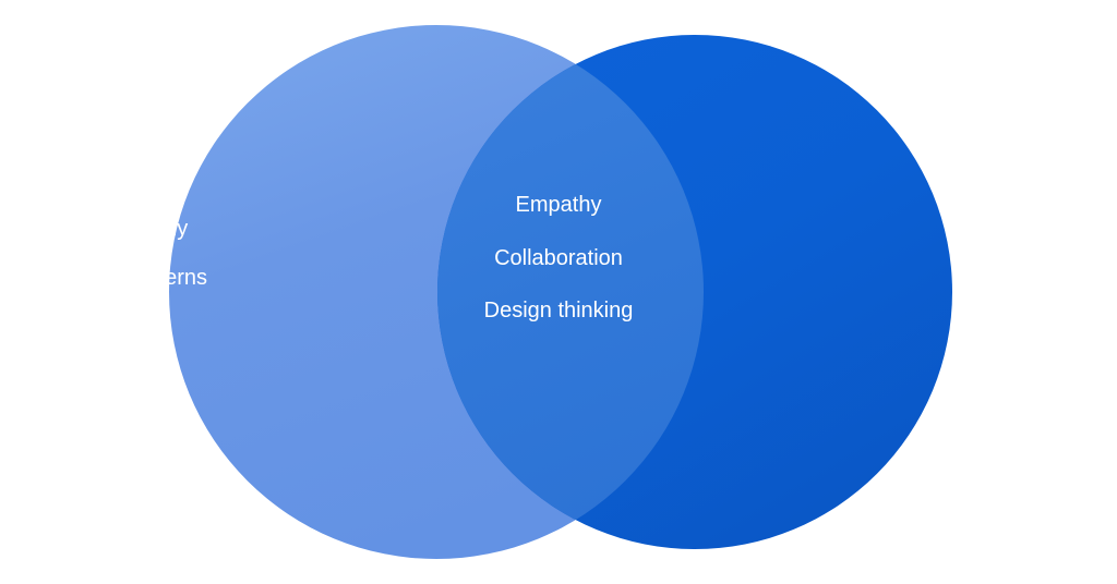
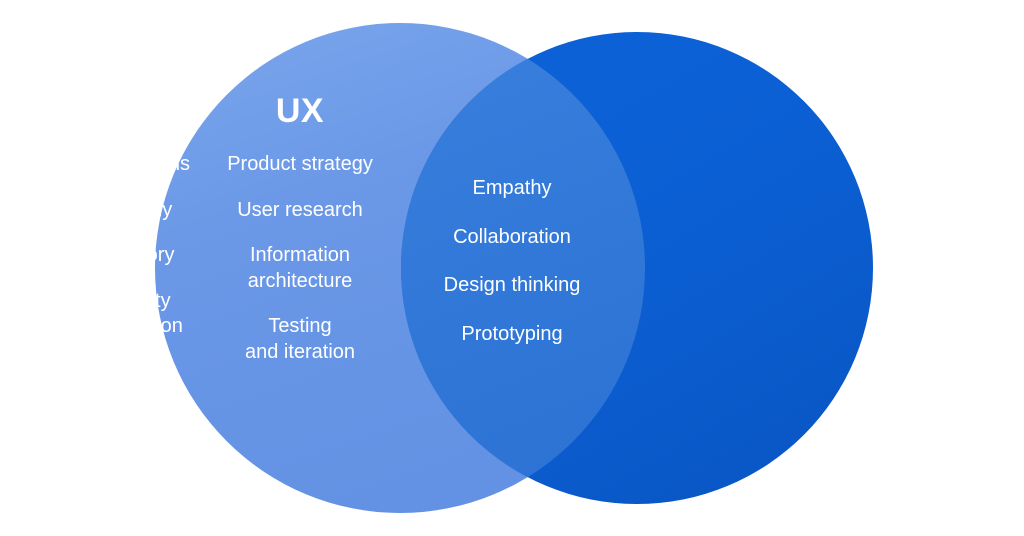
+ UX
+ Product strategy
+ User research
+ Information
+ architecture
+ Testing
+ and iteration
  Empathy
  Collaboration
  Design thinking
+ Prototyping
- Color theory
+ Design patterns
  Typography
- Design patterns
+ Color theory
+ Interactivity
+ and animation
